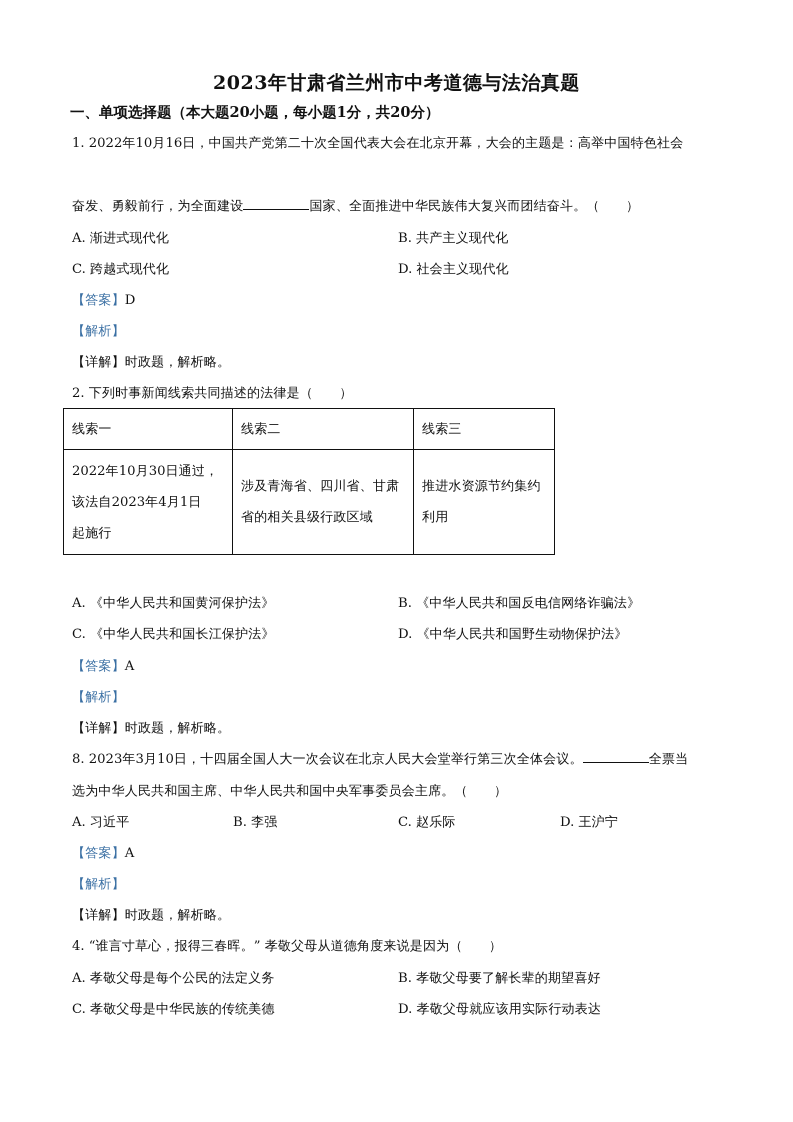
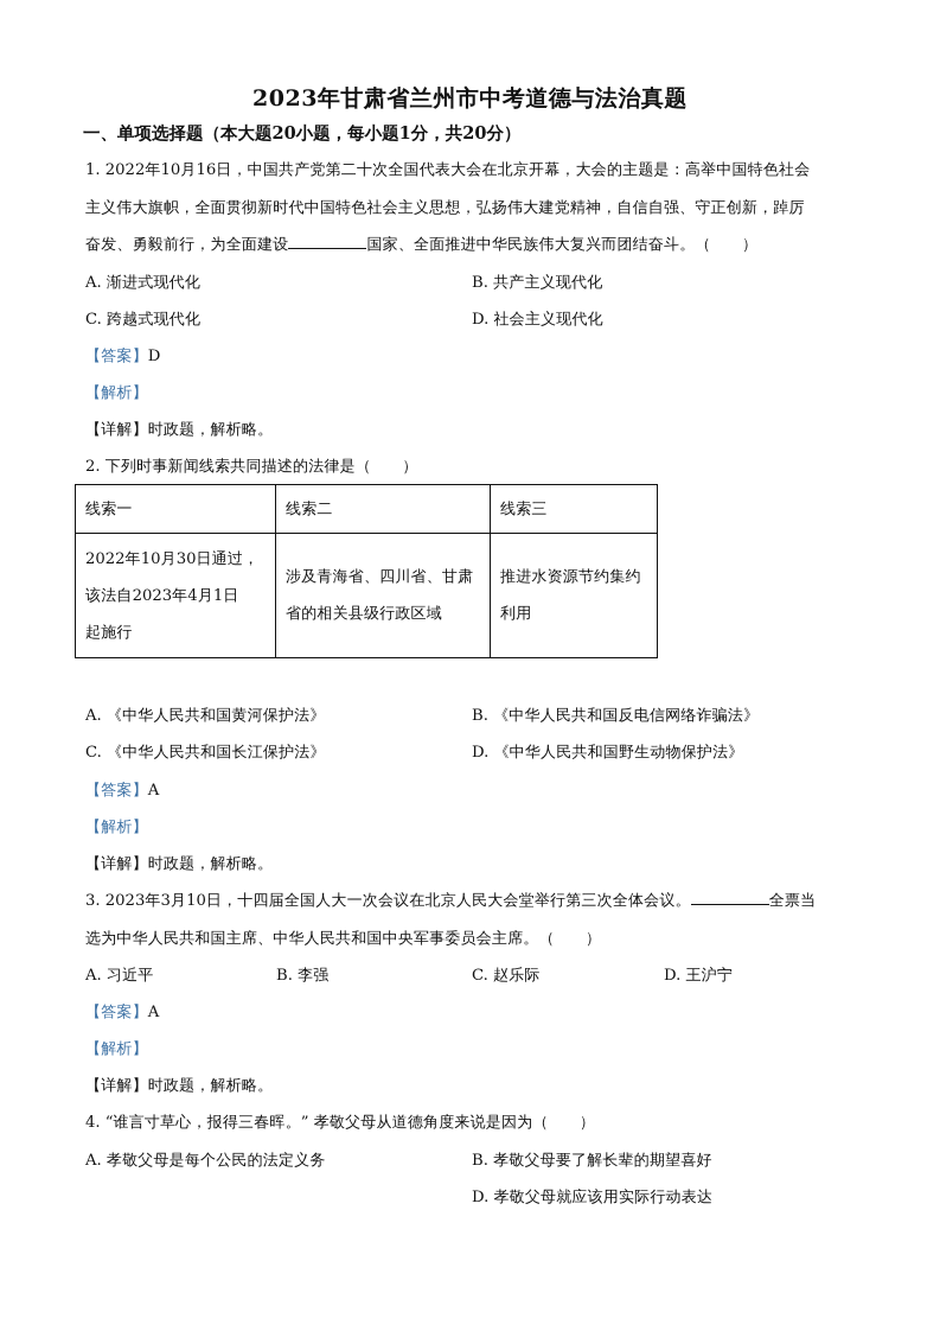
  2023年甘肃省兰州市中考道德与法治真题
  一、单项选择题（本大题20小题，每小题1分，共20分）
  1. 2022年10月16日，中国共产党第二十次全国代表大会在北京开幕，大会的主题是：高举中国特色社会
+ 主义伟大旗帜，全面贯彻新时代中国特色社会主义思想，弘扬伟大建党精神，自信自强、守正创新，踔厉
  奋发、勇毅前行，为全面建设 国家、全面推进中华民族伟大复兴而团结奋斗。（ ）
  A. 渐进式现代化
  B. 共产主义现代化
  C. 跨越式现代化
  D. 社会主义现代化
  【答案】D
  【解析】
  【详解】时政题，解析略。
  2. 下列时事新闻线索共同描述的法律是（ ）
  线索一	线索二	线索三
  2022年10月30日通过， 该法自2023年4月1日 起施行	涉及青海省、四川省、甘肃 省的相关县级行政区域	推进水资源节约集约 利用
  A. 《中华人民共和国黄河保护法》
  B. 《中华人民共和国反电信网络诈骗法》
  C. 《中华人民共和国长江保护法》
  D. 《中华人民共和国野生动物保护法》
  【答案】A
  【解析】
  【详解】时政题，解析略。
- 8. 2023年3月10日，十四届全国人大一次会议在北京人民大会堂举行第三次全体会议。 全票当
+ 3. 2023年3月10日，十四届全国人大一次会议在北京人民大会堂举行第三次全体会议。 全票当
  选为中华人民共和国主席、中华人民共和国中央军事委员会主席。（ ）
  A. 习近平
  B. 李强
  C. 赵乐际
  D. 王沪宁
  【答案】A
  【解析】
  【详解】时政题，解析略。
  4. “谁言寸草心，报得三春晖。” 孝敬父母从道德角度来说是因为（ ）
  A. 孝敬父母是每个公民的法定义务
  B. 孝敬父母要了解长辈的期望喜好
- C. 孝敬父母是中华民族的传统美德
  D. 孝敬父母就应该用实际行动表达
